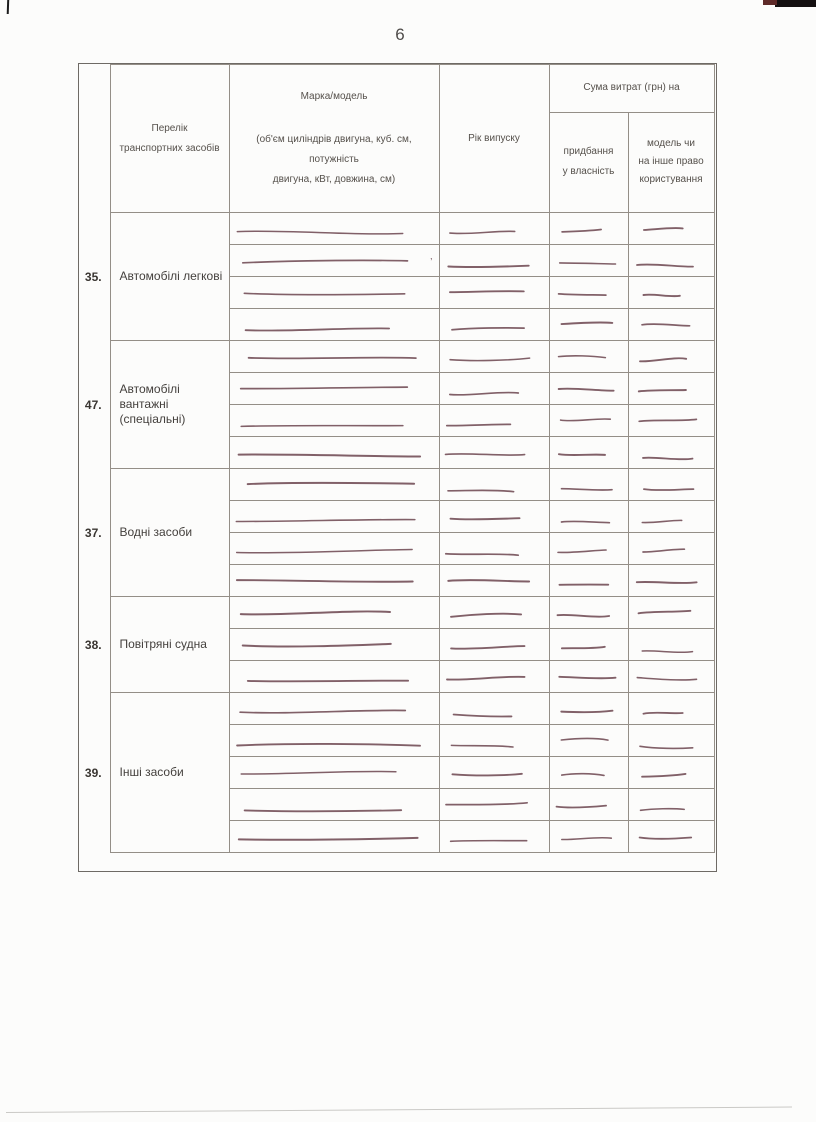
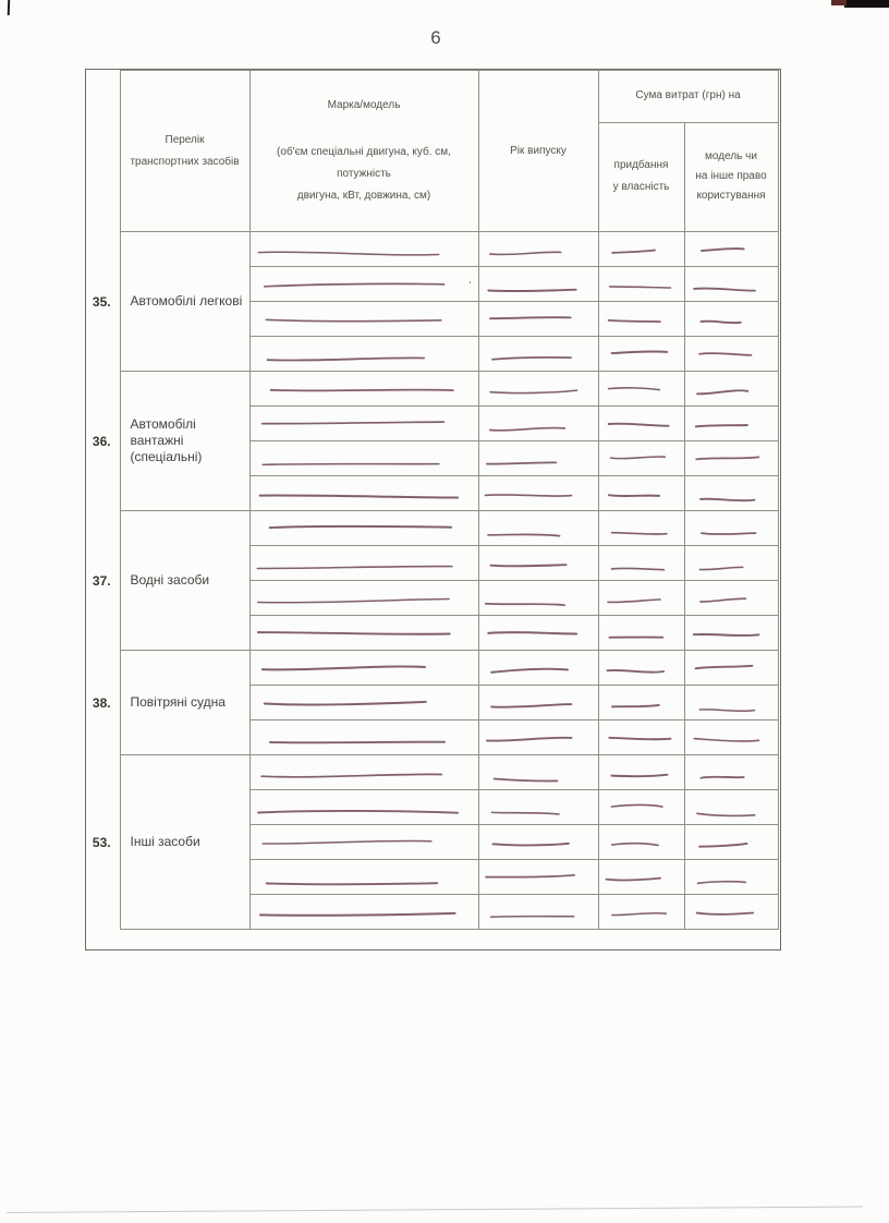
  6
- 	Перелік транспортних засобів	Марка/модель (об'єм циліндрів двигуна, куб. см, потужність двигуна, кВт, довжина, см)	Рік випуску	Сума витрат (грн) на
+ 	Перелік транспортних засобів	Марка/модель (об'єм спеціальні двигуна, куб. см, потужність двигуна, кВт, довжина, см)	Рік випуску	Сума витрат (грн) на
  придбання у власність	модель чи на інше право користування
  35.	Автомобілі легкові
  ,
- 47.	Автомобілі вантажні (спеціальні)
+ 36.	Автомобілі вантажні (спеціальні)
  37.	Водні засоби
  38.	Повітряні судна
- 39.	Інші засоби
+ 53.	Інші засоби
